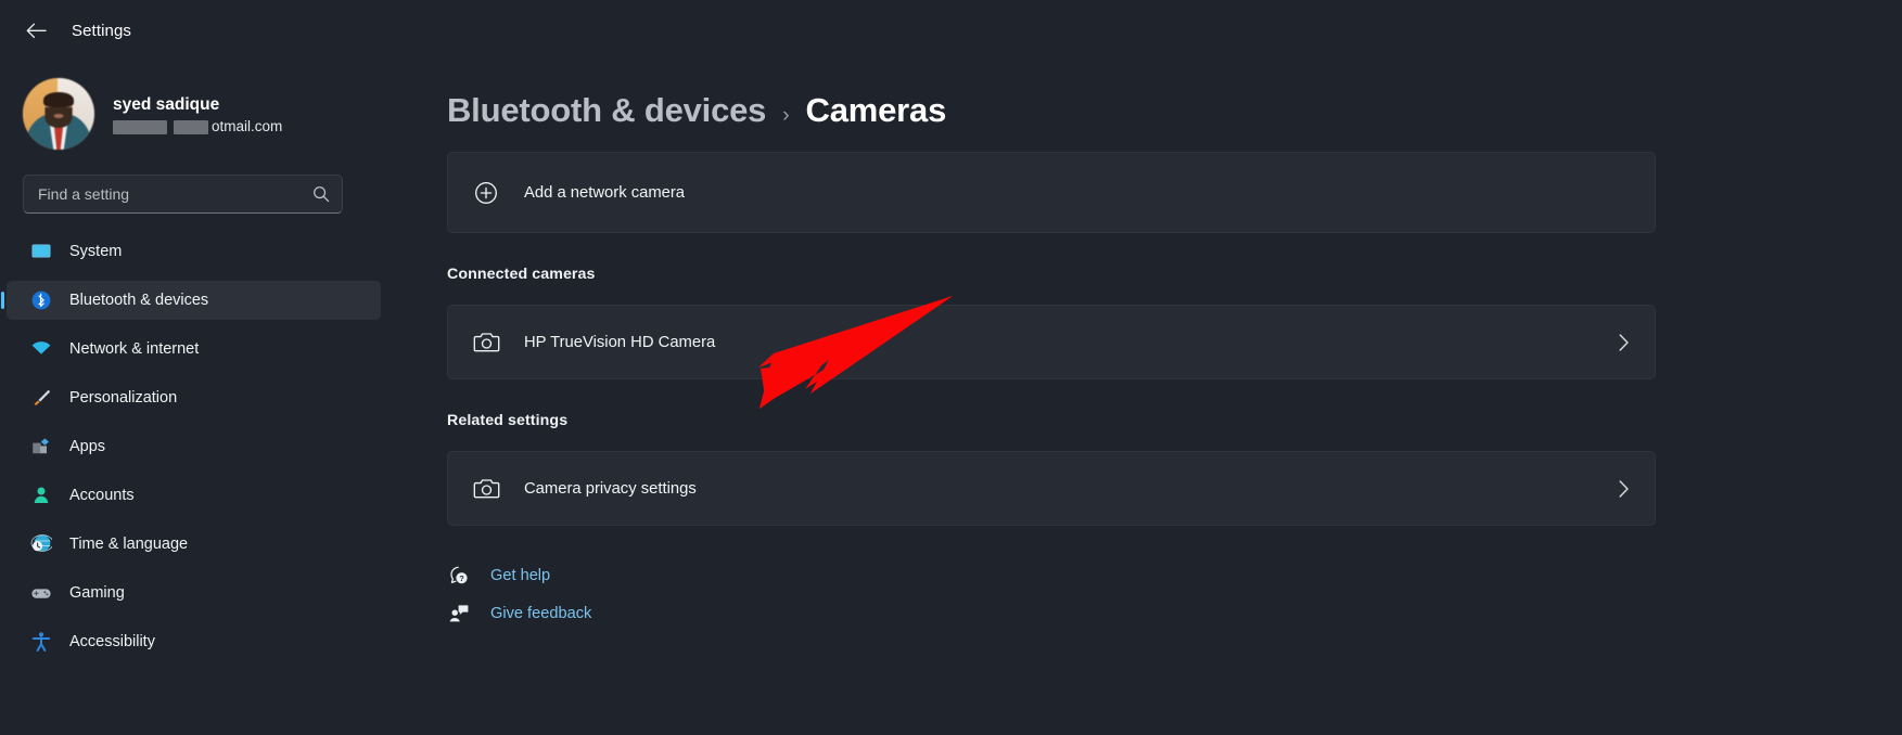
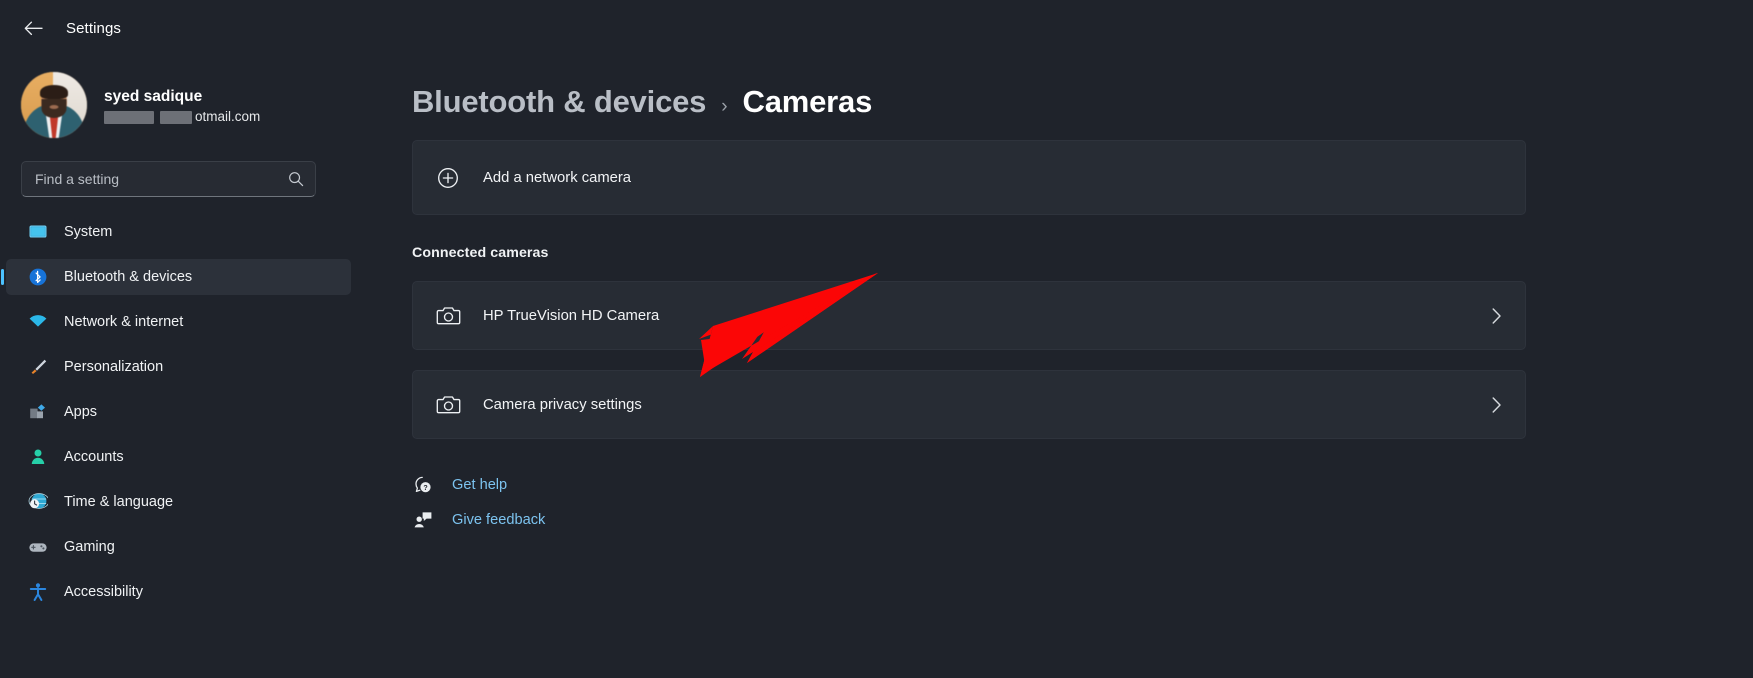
  Settings
  syed sadique
  otmail.com
  Find a setting
  System
  Bluetooth & devices
  Network & internet
  Personalization
  Apps
  Accounts
  Time & language
  Gaming
  Accessibility
  Bluetooth & devices
  ›
  Cameras
  Add a network camera
  Connected cameras
  HP TrueVision HD Camera
- Related settings
  Camera privacy settings
  ?
  Get help
  Give feedback
